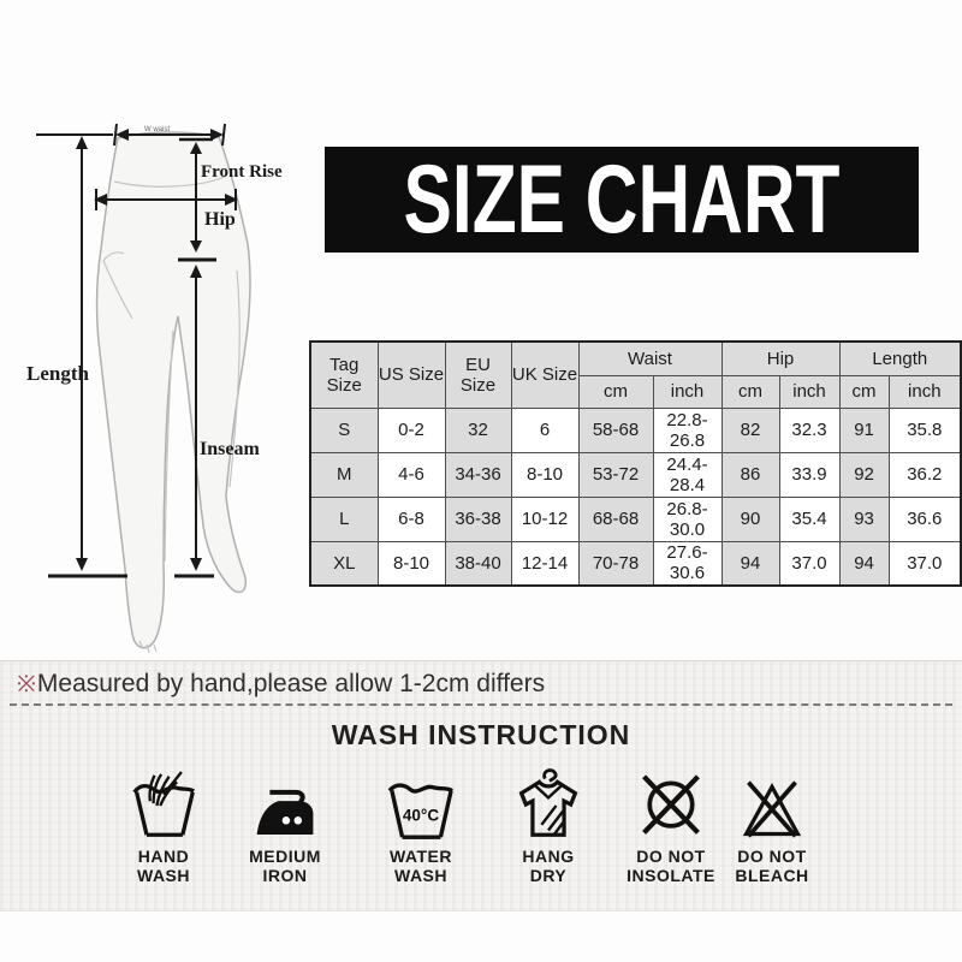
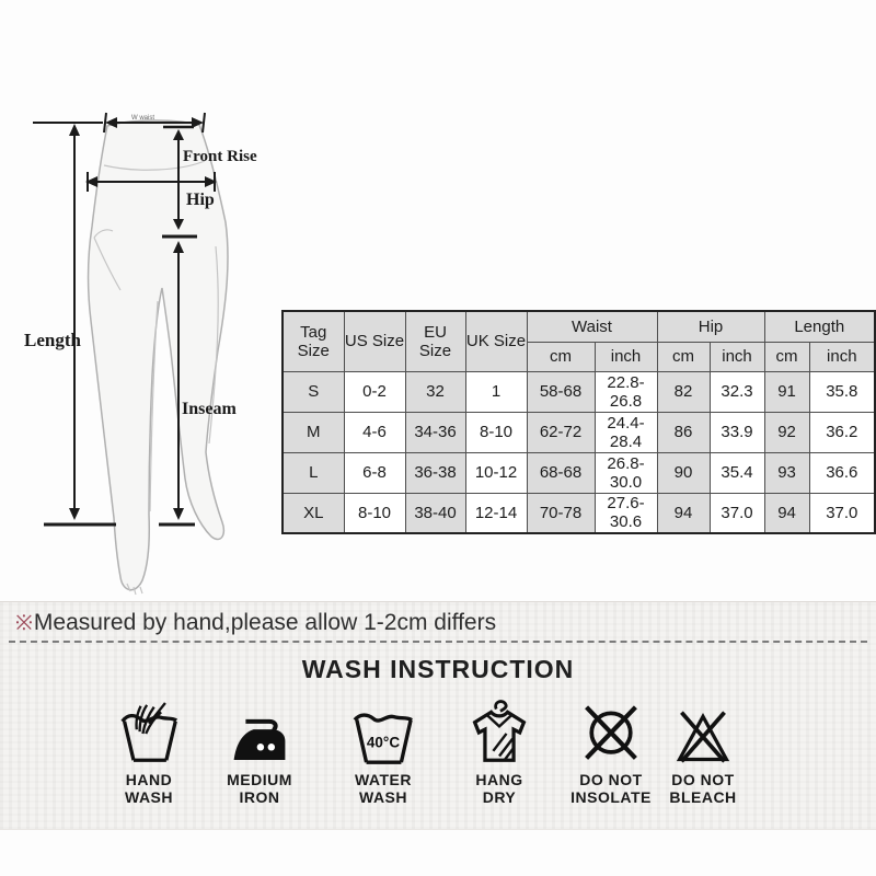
  Front Rise
  Hip
  Length
  Inseam
- SIZE CHART
  Tag Size	US Size	EU Size	UK Size	Waist	Hip	Length
  cm	inch	cm	inch	cm	inch
- S	0-2	32	6	58-68	22.8-26.8	82	32.3	91	35.8
+ S	0-2	32	1	58-68	22.8-26.8	82	32.3	91	35.8
- M	4-6	34-36	8-10	53-72	24.4-28.4	86	33.9	92	36.2
+ M	4-6	34-36	8-10	62-72	24.4-28.4	86	33.9	92	36.2
  L	6-8	36-38	10-12	68-68	26.8-30.0	90	35.4	93	36.6
  XL	8-10	38-40	12-14	70-78	27.6-30.6	94	37.0	94	37.0
  ※Measured by hand,please allow 1-2cm differs
  WASH INSTRUCTION
  HAND
  WASH
  MEDIUM
  IRON
  40°C
  WATER
  WASH
  HANG
  DRY
  DO NOT
  INSOLATE
  DO NOT
  BLEACH
